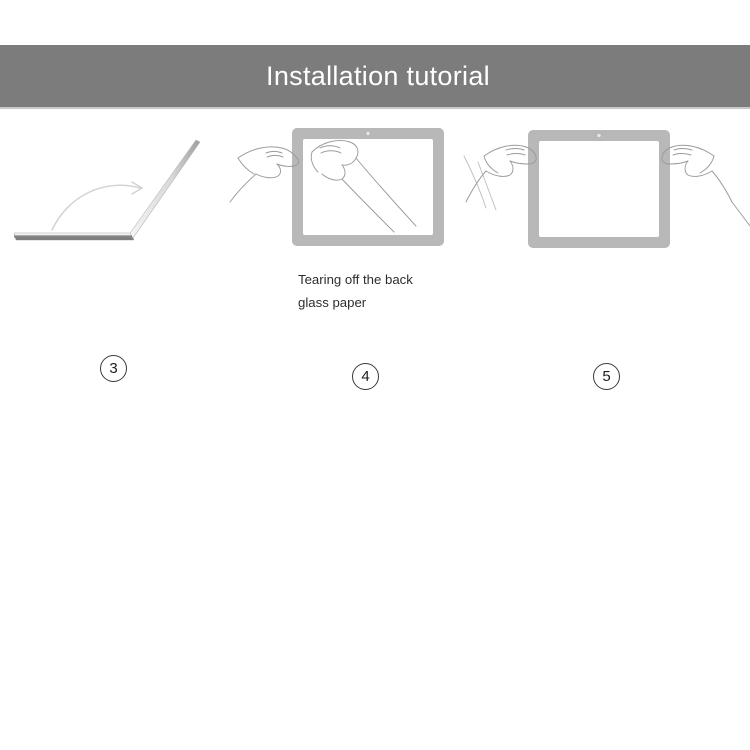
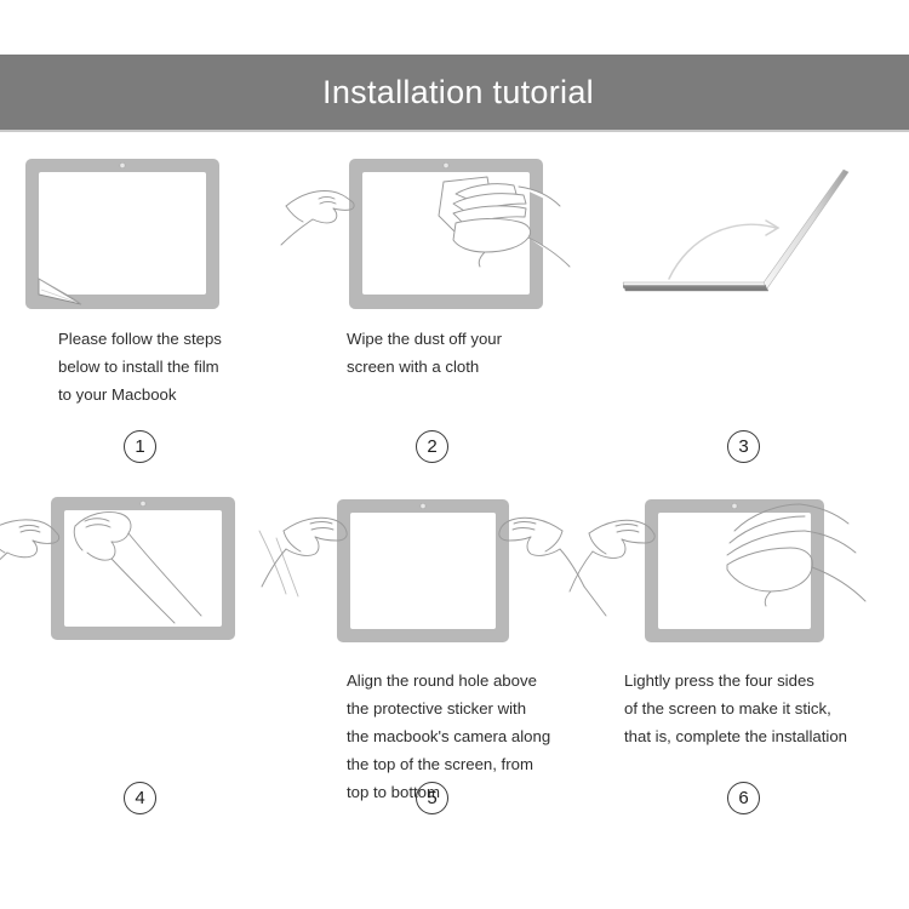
  Installation tutorial
+ Please follow the steps
+ below to install the film
+ to your Macbook
+ 1
+ Wipe the dust off your
+ screen with a cloth
+ 2
  3
- Tearing off the back
- glass paper
  4
+ Align the round hole above
+ the protective sticker with
+ the macbook's camera along
+ the top of the screen, from
+ top to bottom
  5
+ Lightly press the four sides
+ of the screen to make it stick,
+ that is, complete the installation
+ 6
